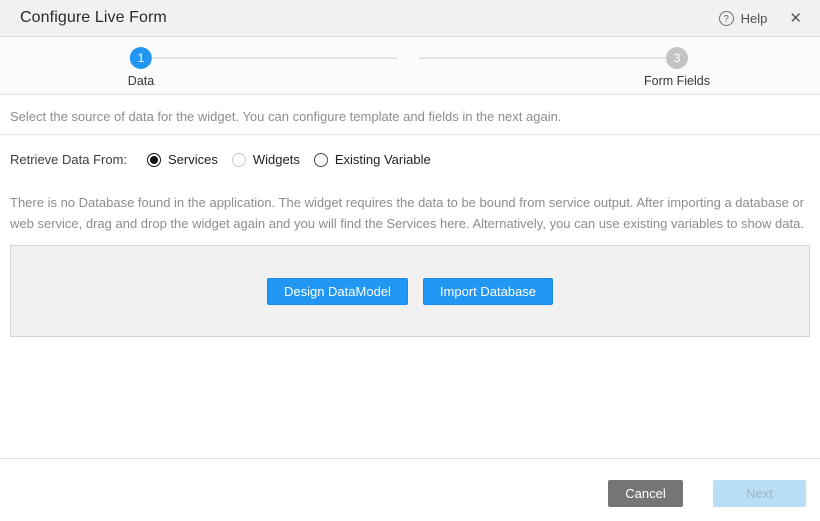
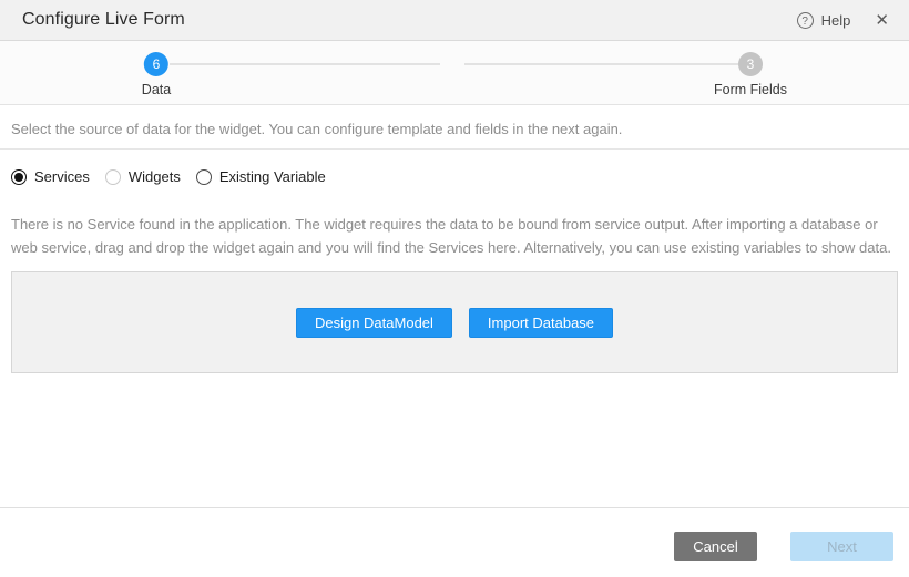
  Configure Live Form
  ?
  Help
  ✕
- 1
+ 6
  Data
  3
  Form Fields
  Select the source of data for the widget. You can configure template and fields in the next again.
- Retrieve Data From:
  Services
  Widgets
  Existing Variable
- There is no Database found in the application. The widget requires the data to be bound from service output. After importing a database or web service, drag and drop the widget again and you will find the Services here. Alternatively, you can use existing variables to show data.
+ There is no Service found in the application. The widget requires the data to be bound from service output. After importing a database or web service, drag and drop the widget again and you will find the Services here. Alternatively, you can use existing variables to show data.
  Design DataModel
  Import Database
  Cancel
  Next
